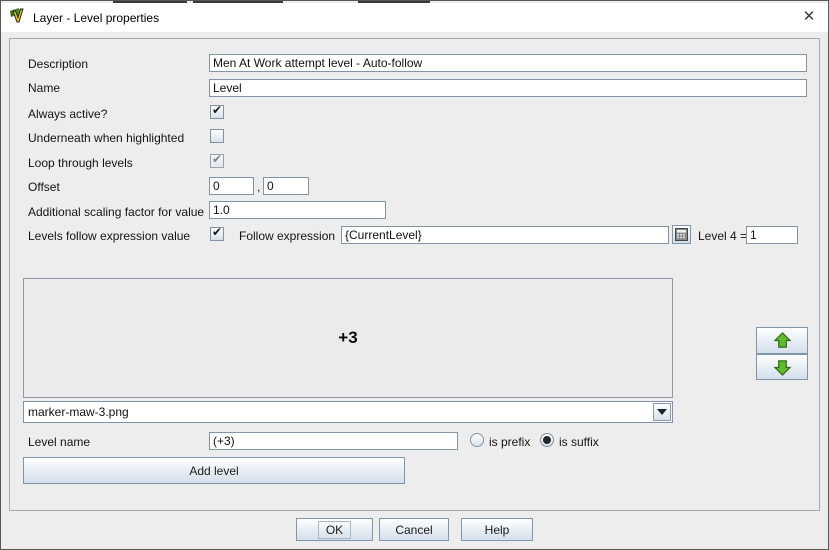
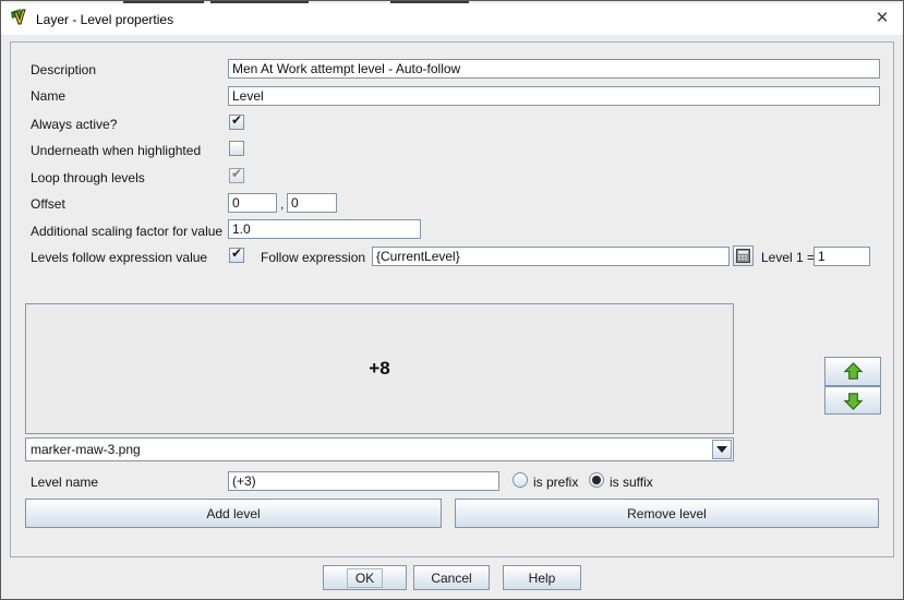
  Layer - Level properties
  ✕
  Description
  Men At Work attempt level - Auto-follow
  Name
  Level
  Always active?
  Underneath when highlighted
  Loop through levels
  Offset
  0
  ,
  0
  Additional scaling factor for value
  1.0
  Levels follow expression value
  Follow expression
  {CurrentLevel}
- Level 4 =
+ Level 1 =
  1
- +3
+ +8
  marker-maw-3.png
  Level name
  (+3)
  is prefix
  is suffix
  Add level
+ Remove level
  OK
  Cancel
  Help
